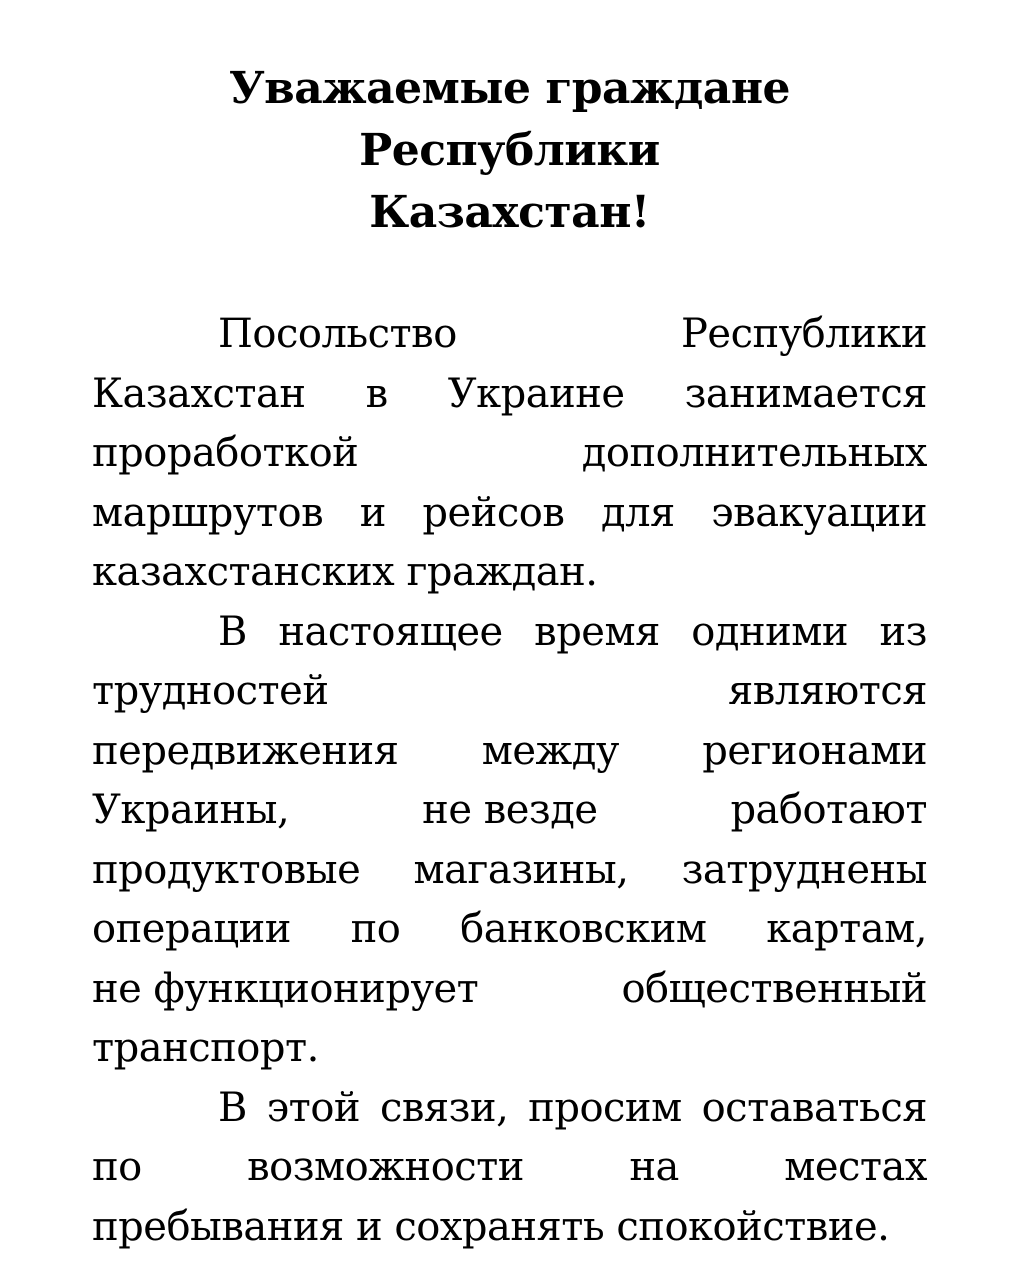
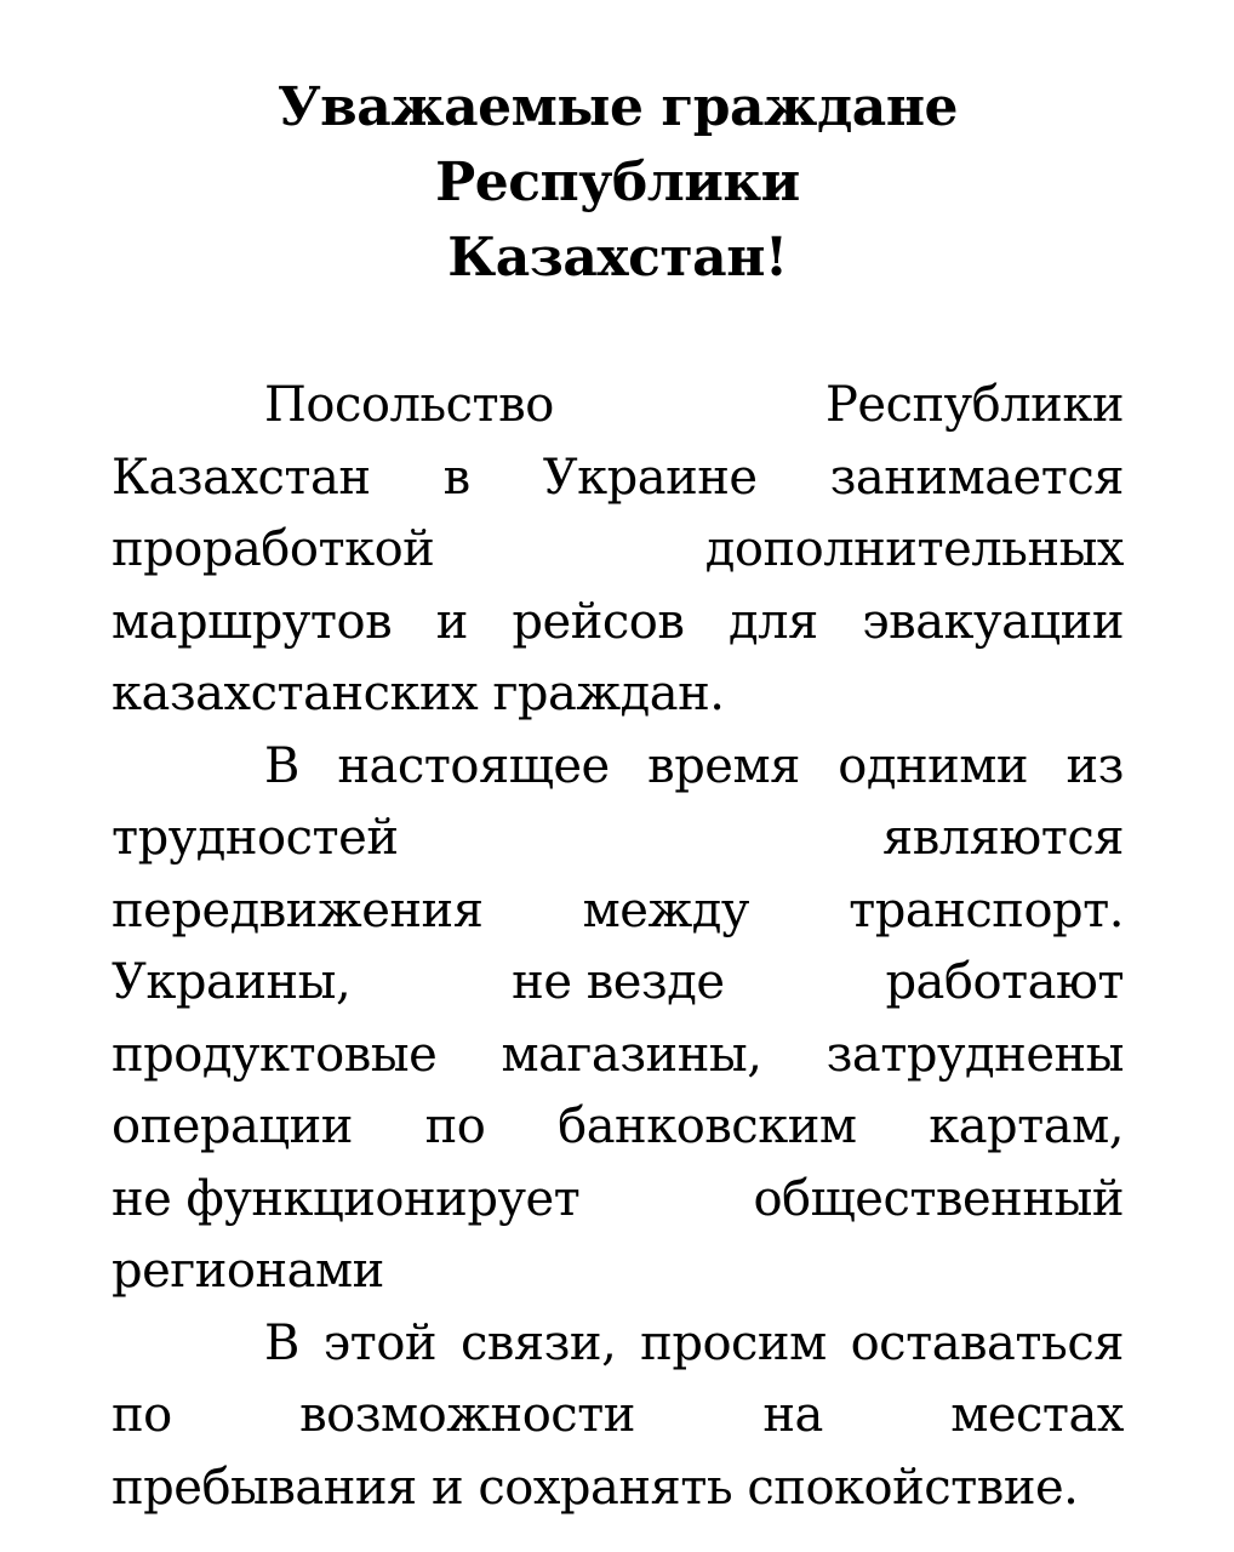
  Уважаемые граждане Республики
  Казахстан!
  Посольство
  Республики
  Казахстан
  в
  Украине
  занимается
  проработкой
  дополнительных
  маршрутов
  и
  рейсов
  для
  эвакуации
  казахстанских граждан.
  В
  настоящее
  время
  одними
  из
  трудностей
  являются
  передвижения
  между
- регионами
+ транспорт.
  Украины,
  не везде
  работают
  продуктовые
  магазины,
  затруднены
  операции
  по
  банковским
  картам,
  не функционирует
  общественный
- транспорт.
+ регионами
  В
  этой
  связи,
  просим
  оставаться
  по
  возможности
  на
  местах
  пребывания и сохранять спокойствие.
